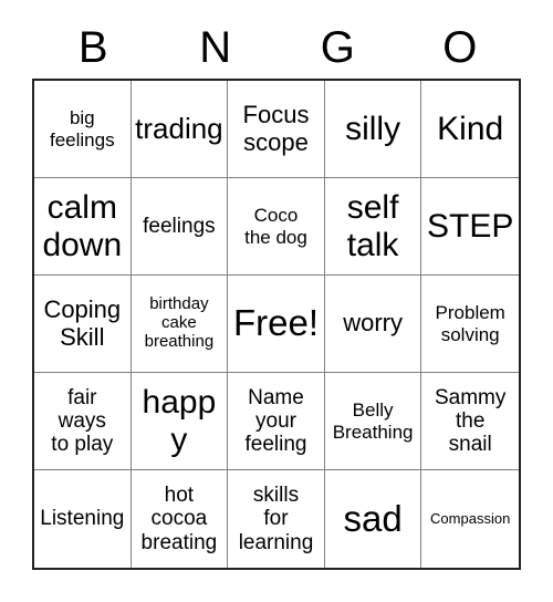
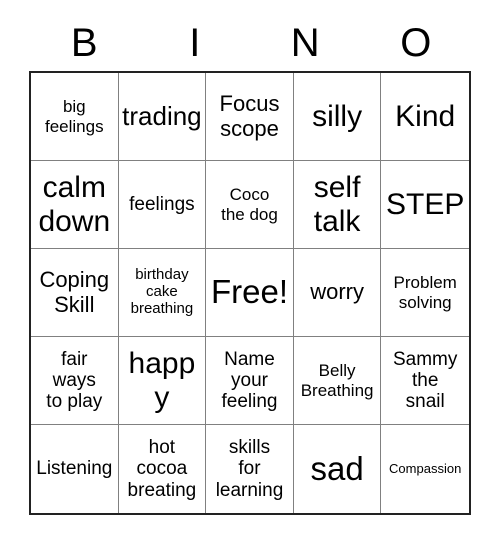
  B
+ I
  N
- G
  O
  big
  feelings
  trading
  Focus
  scope
  silly
  Kind
  calm
  down
  feelings
  Coco
  the dog
  self
  talk
  STEP
  Coping
  Skill
  birthday
  cake
  breathing
  Free!
  worry
  Problem
  solving
  fair
  ways
  to play
  happy
  Name
  your
  feeling
  Belly
  Breathing
  Sammy
  the
  snail
  Listening
  hot
  cocoa
  breating
  skills
  for
  learning
  sad
  Compassion
